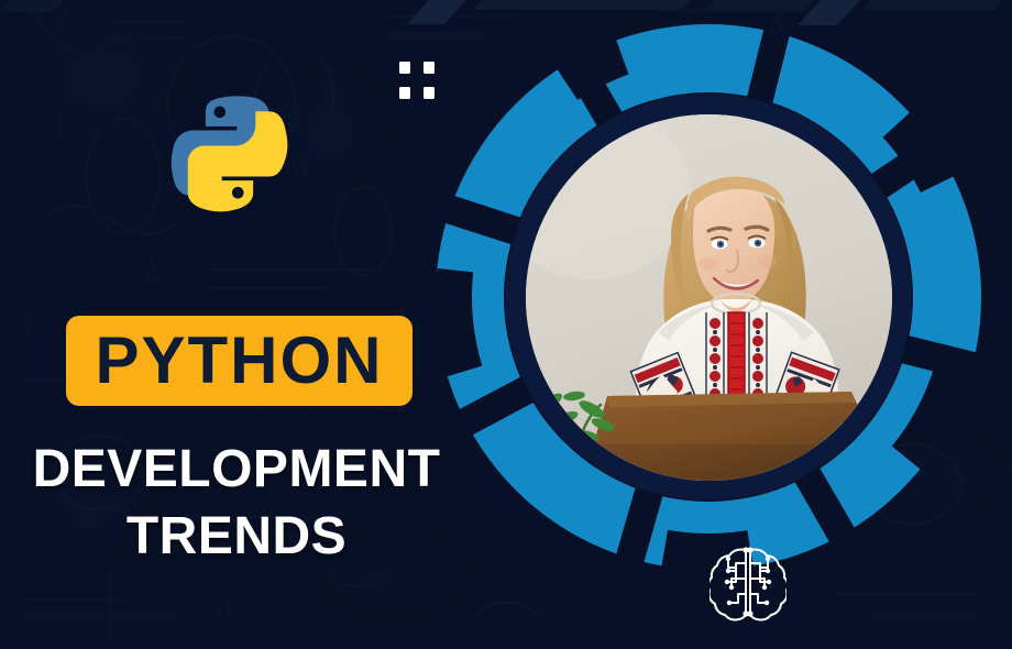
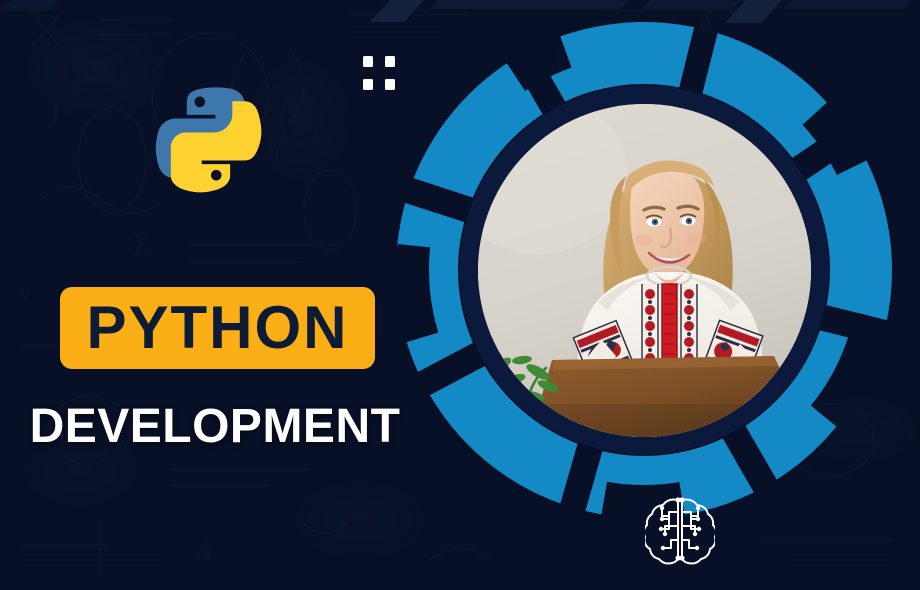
  ∞
  PYTHON
  DEVELOPMENT
- TRENDS
